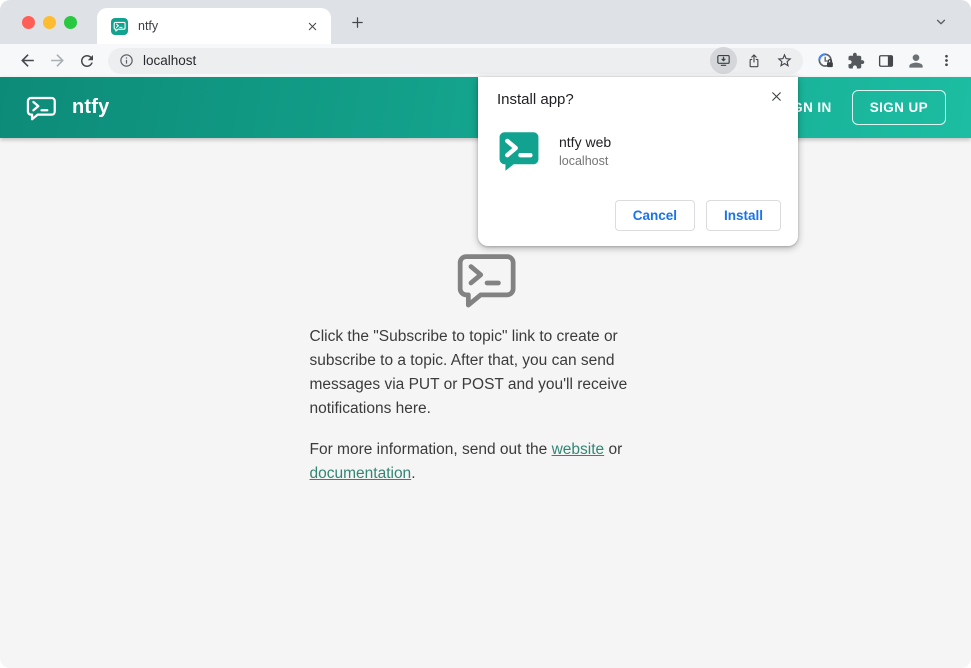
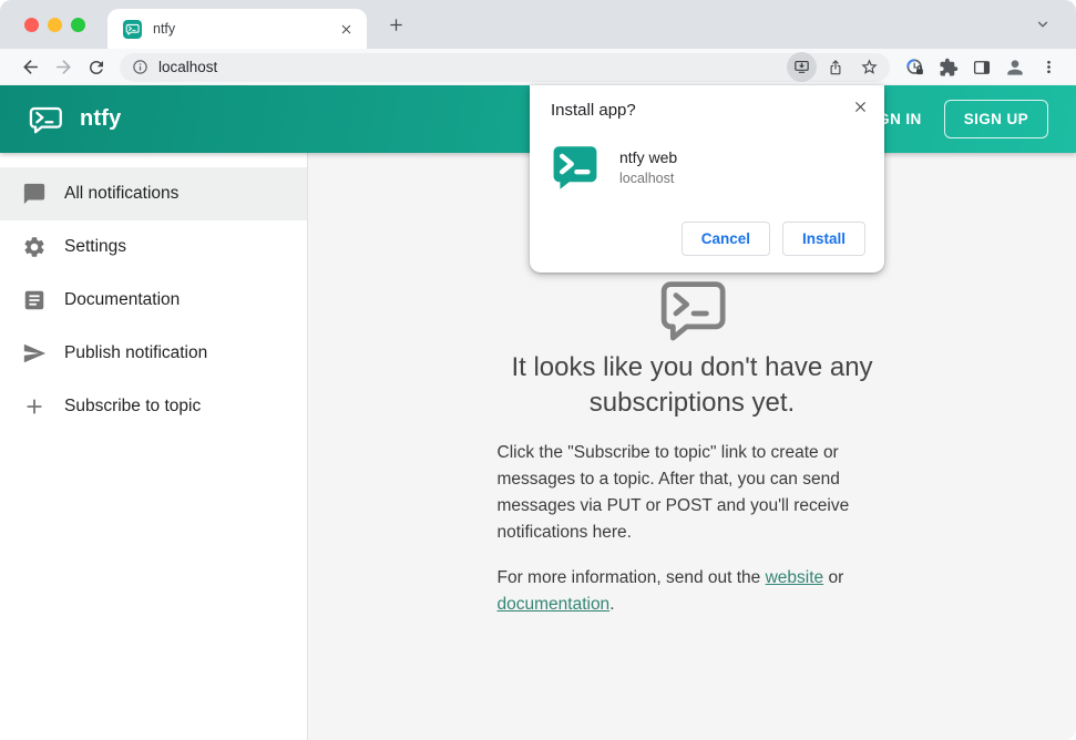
  ntfy
  localhost
  ntfy
  SIGN UP
+ All notifications
+ Settings
+ Documentation
+ Publish notification
+ Subscribe to topic
+ It looks like you don't have any subscriptions yet.
- Click the "Subscribe to topic" link to create or subscribe to a topic. After that, you can send messages via PUT or POST and you'll receive notifications here.
+ Click the "Subscribe to topic" link to create or messages to a topic. After that, you can send messages via PUT or POST and you'll receive notifications here.
  For more information, send out the website or documentation.
  Install app?
  ntfy web
  localhost
  Cancel
  Install
